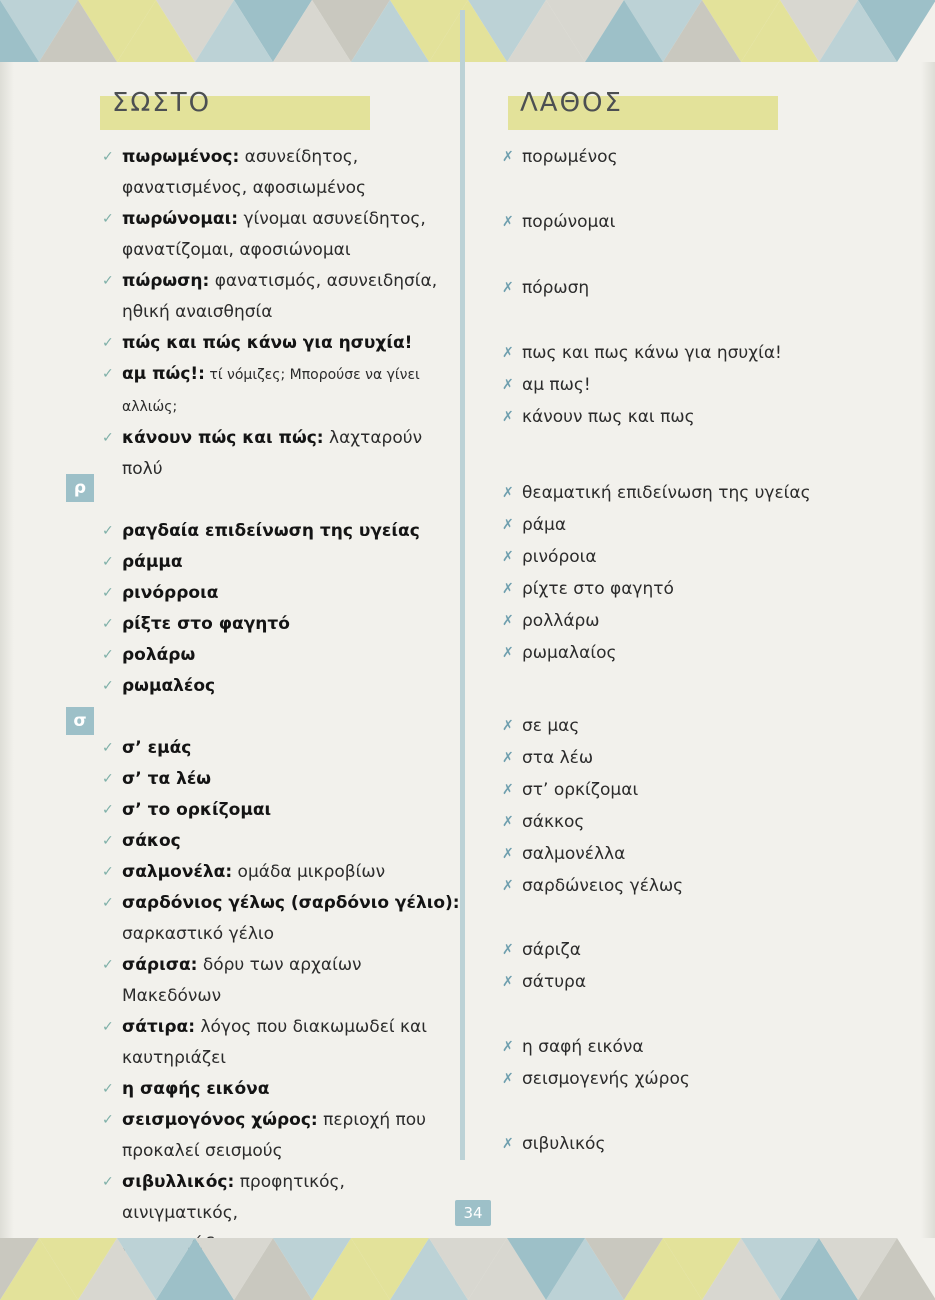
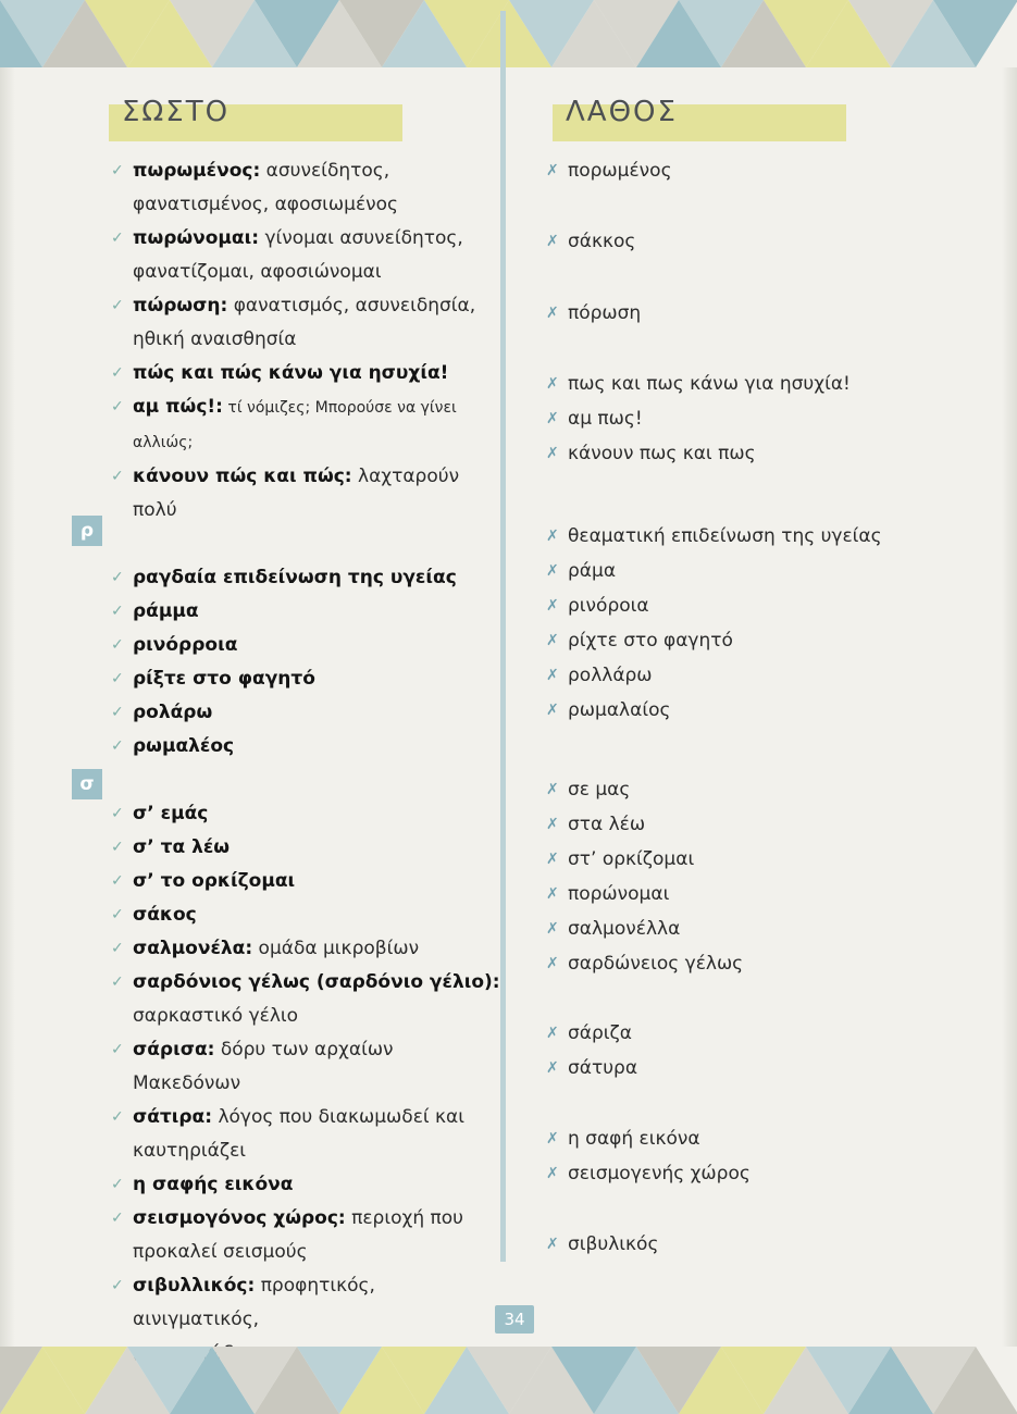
  ΣΩΣΤΟ
  ΛΑΘΟΣ
  ρ
  σ
  ✓
  πωρωμένος: ασυνείδητος,
  φανατισμένος, αφοσιωμένος
  ✓
  πωρώνομαι: γίνομαι ασυνείδητος,
  φανατίζομαι, αφοσιώνομαι
  ✓
  πώρωση: φανατισμός, ασυνειδησία,
  ηθική αναισθησία
  ✓
  πώς και πώς κάνω για ησυχία!
  ✓
  αμ πώς!: τί νόμιζες; Μπορούσε να γίνει αλλιώς;
  ✓
  κάνουν πώς και πώς: λαχταρούν πολύ
  ✓
  ραγδαία επιδείνωση της υγείας
  ✓
  ράμμα
  ✓
  ρινόρροια
  ✓
  ρίξτε στο φαγητό
  ✓
  ρολάρω
  ✓
  ρωμαλέος
  ✓
  σ’ εμάς
  ✓
  σ’ τα λέω
  ✓
  σ’ το ορκίζομαι
  ✓
  σάκος
  ✓
  σαλμονέλα: ομάδα μικροβίων
  ✓
  σαρδόνιος γέλως (σαρδόνιο γέλιο):
  σαρκαστικό γέλιο
  ✓
  σάρισα: δόρυ των αρχαίων Μακεδόνων
  ✓
  σάτιρα: λόγος που διακωμωδεί και
  καυτηριάζει
  ✓
  η σαφής εικόνα
  ✓
  σεισμογόνος χώρος: περιοχή που
  προκαλεί σεισμούς
  ✓
  σιβυλλικός: προφητικός, αινιγματικός,
  μυστηριώδης
  ✗
  πορωμένος
  ✗
- πορώνομαι
+ σάκκος
  ✗
  πόρωση
  ✗
  πως και πως κάνω για ησυχία!
  ✗
  αμ πως!
  ✗
  κάνουν πως και πως
  ✗
  θεαματική επιδείνωση της υγείας
  ✗
  ράμα
  ✗
  ρινόροια
  ✗
  ρίχτε στο φαγητό
  ✗
  ρολλάρω
  ✗
  ρωμαλαίος
  ✗
  σε μας
  ✗
  στα λέω
  ✗
  στ’ ορκίζομαι
  ✗
- σάκκος
+ πορώνομαι
  ✗
  σαλμονέλλα
  ✗
  σαρδώνειος γέλως
  ✗
  σάριζα
  ✗
  σάτυρα
  ✗
  η σαφή εικόνα
  ✗
  σεισμογενής χώρος
  ✗
  σιβυλικός
  34
